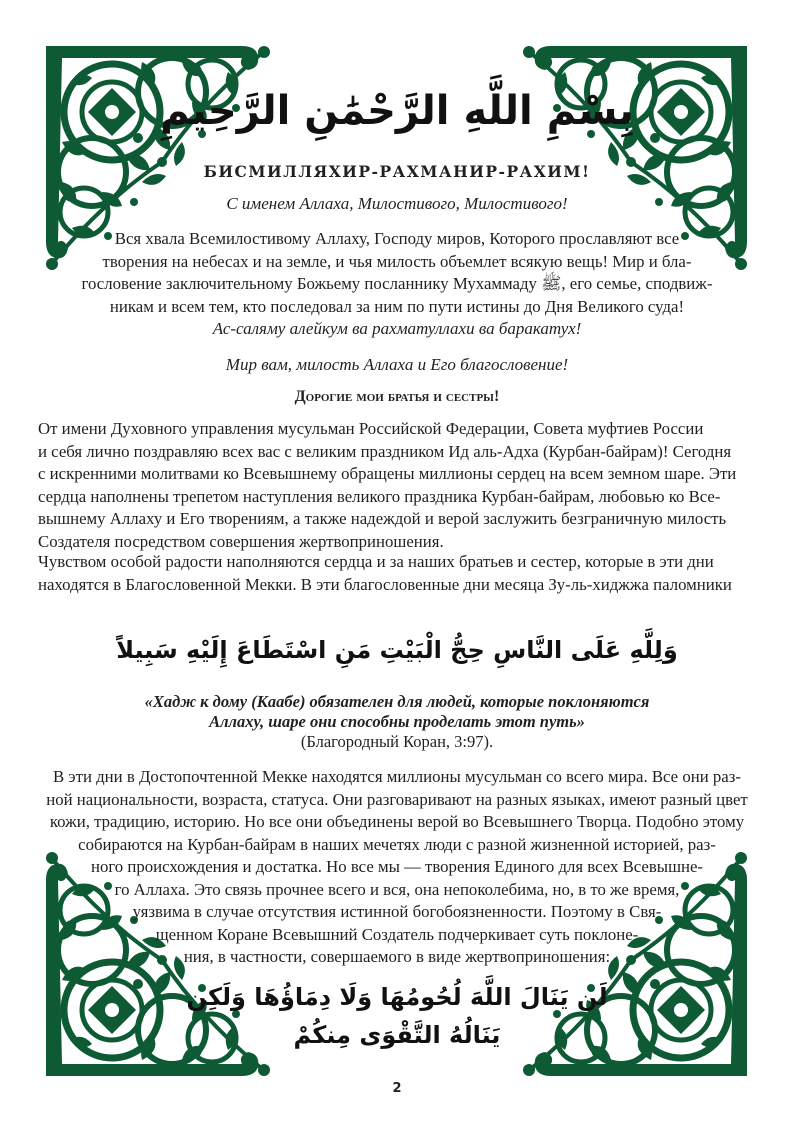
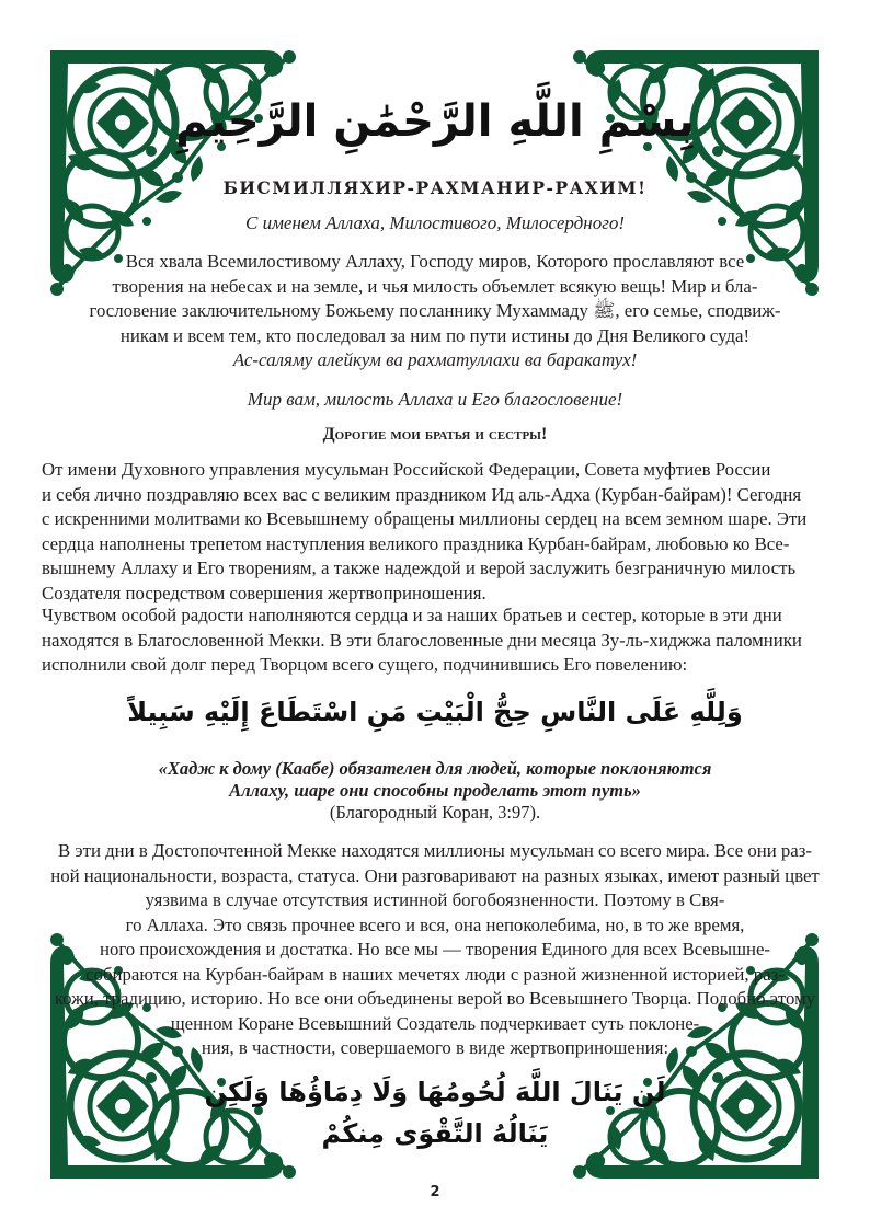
  بِسْمِ اللَّهِ الرَّحْمَٰنِ الرَّحِيمِ
  БИСМИЛЛЯХИР-РАХМАНИР-РАХИМ!
- С именем Аллаха, Милостивого, Милостивого!
+ С именем Аллаха, Милостивого, Милосердного!
  Вся хвала Всемилостивому Аллаху, Господу миров, Которого прославляют все
  творения на небесах и на земле, и чья милость объемлет всякую вещь! Мир и бла-
  гословение заключительному Божьему посланнику Мухаммаду ﷺ, его семье, сподвиж-
  никам и всем тем, кто последовал за ним по пути истины до Дня Великого суда!
  Ас-саляму алейкум ва рахматуллахи ва баракатух!
  Мир вам, милость Аллаха и Его благословение!
  Дорогие мои братья и сестры!
  От имени Духовного управления мусульман Российской Федерации, Совета муфтиев России
  и себя лично поздравляю всех вас с великим праздником Ид аль-Адха (Курбан-байрам)! Сегодня
  с искренними молитвами ко Всевышнему обращены миллионы сердец на всем земном шаре. Эти
  сердца наполнены трепетом наступления великого праздника Курбан-байрам, любовью ко Все-
  вышнему Аллаху и Его творениям, а также надеждой и верой заслужить безграничную милость
  Создателя посредством совершения жертвоприношения.
  Чувством особой радости наполняются сердца и за наших братьев и сестер, которые в эти дни
  находятся в Благословенной Мекки. В эти благословенные дни месяца Зу-ль-хиджжа паломники
+ исполнили свой долг перед Творцом всего сущего, подчинившись Его повелению:
  وَلِلَّهِ عَلَى النَّاسِ حِجُّ الْبَيْتِ مَنِ اسْتَطَاعَ إِلَيْهِ سَبِيلاً
  «Хадж к дому (Каабе) обязателен для людей, которые поклоняются
  Аллаху, шаре они способны проделать этот путь»
  (Благородный Коран, 3:97).
  В эти дни в Достопочтенной Мекке находятся миллионы мусульман со всего мира. Все они раз-
  ной национальности, возраста, статуса. Они разговаривают на разных языках, имеют разный цвет
- кожи, традицию, историю. Но все они объединены верой во Всевышнего Творца. Подобно этому
+ уязвима в случае отсутствия истинной богобоязненности. Поэтому в Свя-
- собираются на Курбан-байрам в наших мечетях люди с разной жизненной историей, раз-
+ го Аллаха. Это связь прочнее всего и вся, она непоколебима, но, в то же время,
  ного происхождения и достатка. Но все мы — творения Единого для всех Всевышне-
- го Аллаха. Это связь прочнее всего и вся, она непоколебима, но, в то же время,
+ собираются на Курбан-байрам в наших мечетях люди с разной жизненной историей, раз-
- уязвима в случае отсутствия истинной богобоязненности. Поэтому в Свя-
+ кожи, традицию, историю. Но все они объединены верой во Всевышнего Творца. Подобно этому
  щенном Коране Всевышний Создатель подчеркивает суть поклоне-
  ния, в частности, совершаемого в виде жертвоприношения:
  لَن يَنَالَ اللَّهَ لُحُومُهَا وَلَا دِمَاؤُهَا وَلَكِن
  يَنَالُهُ التَّقْوَى مِنكُمْ
  2
